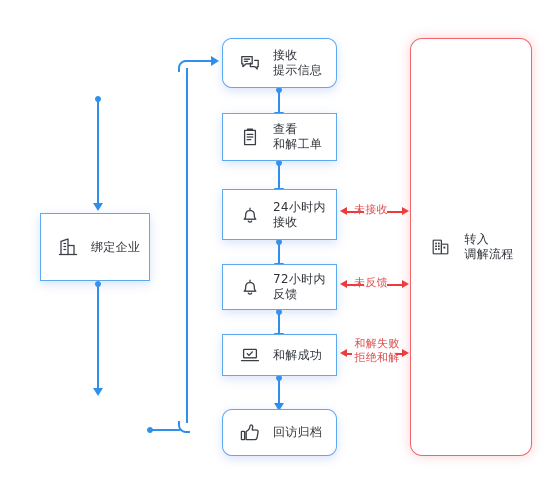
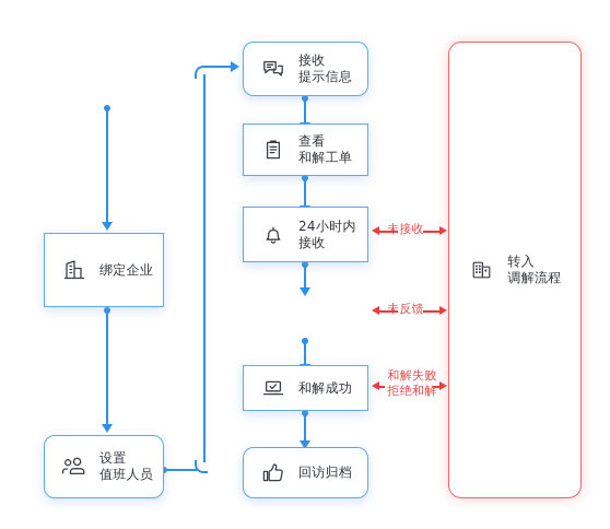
  绑定企业
+ 设置
+ 值班人员
  接收
  提示信息
  查看
  和解工单
  24小时内
  接收
- 72小时内
- 反馈
  和解成功
  回访归档
  未接收
  未反馈
  和解失败
  拒绝和解
  转入
  调解流程
